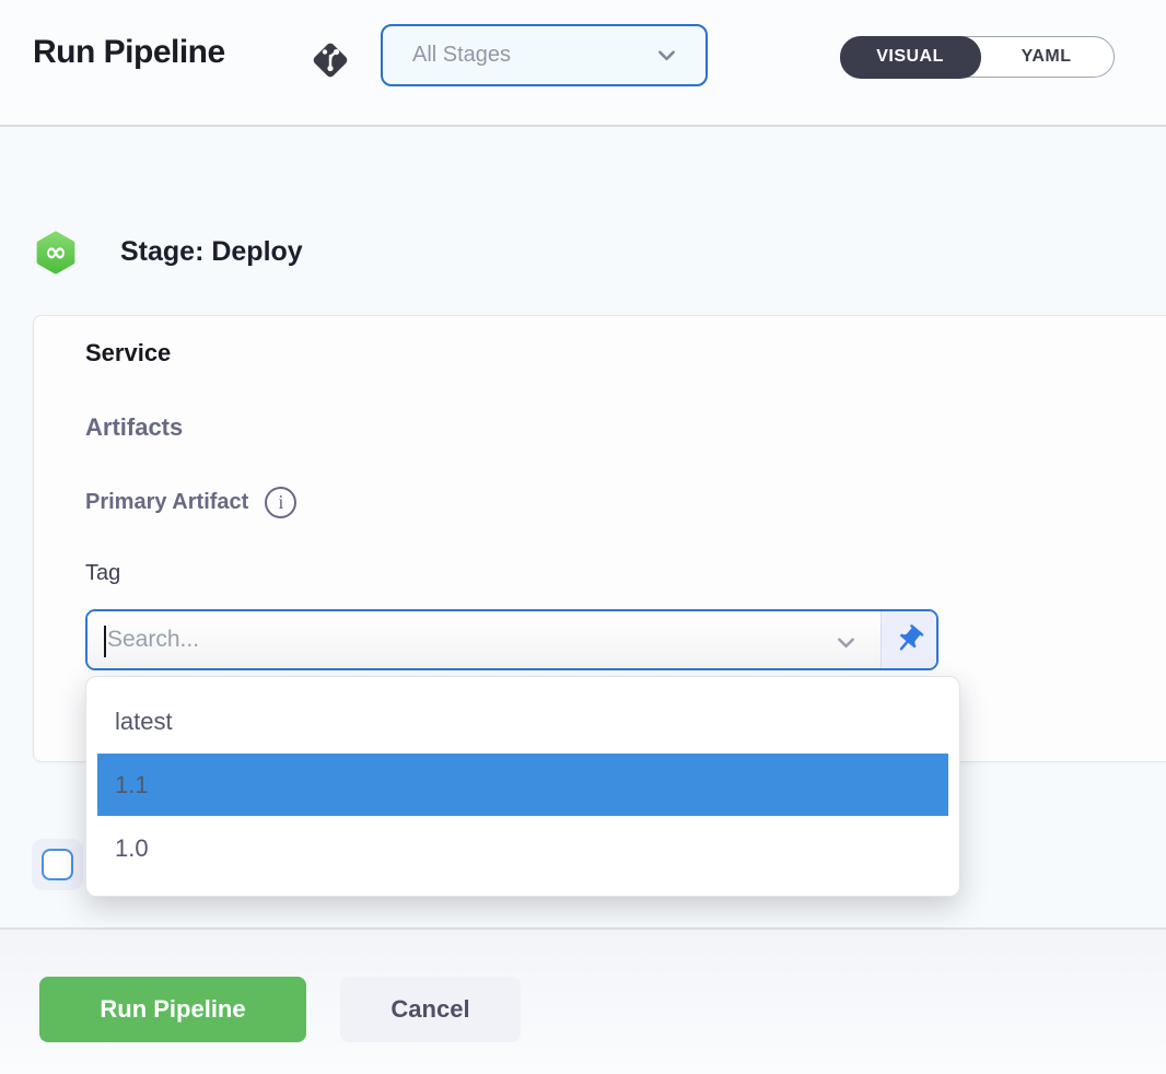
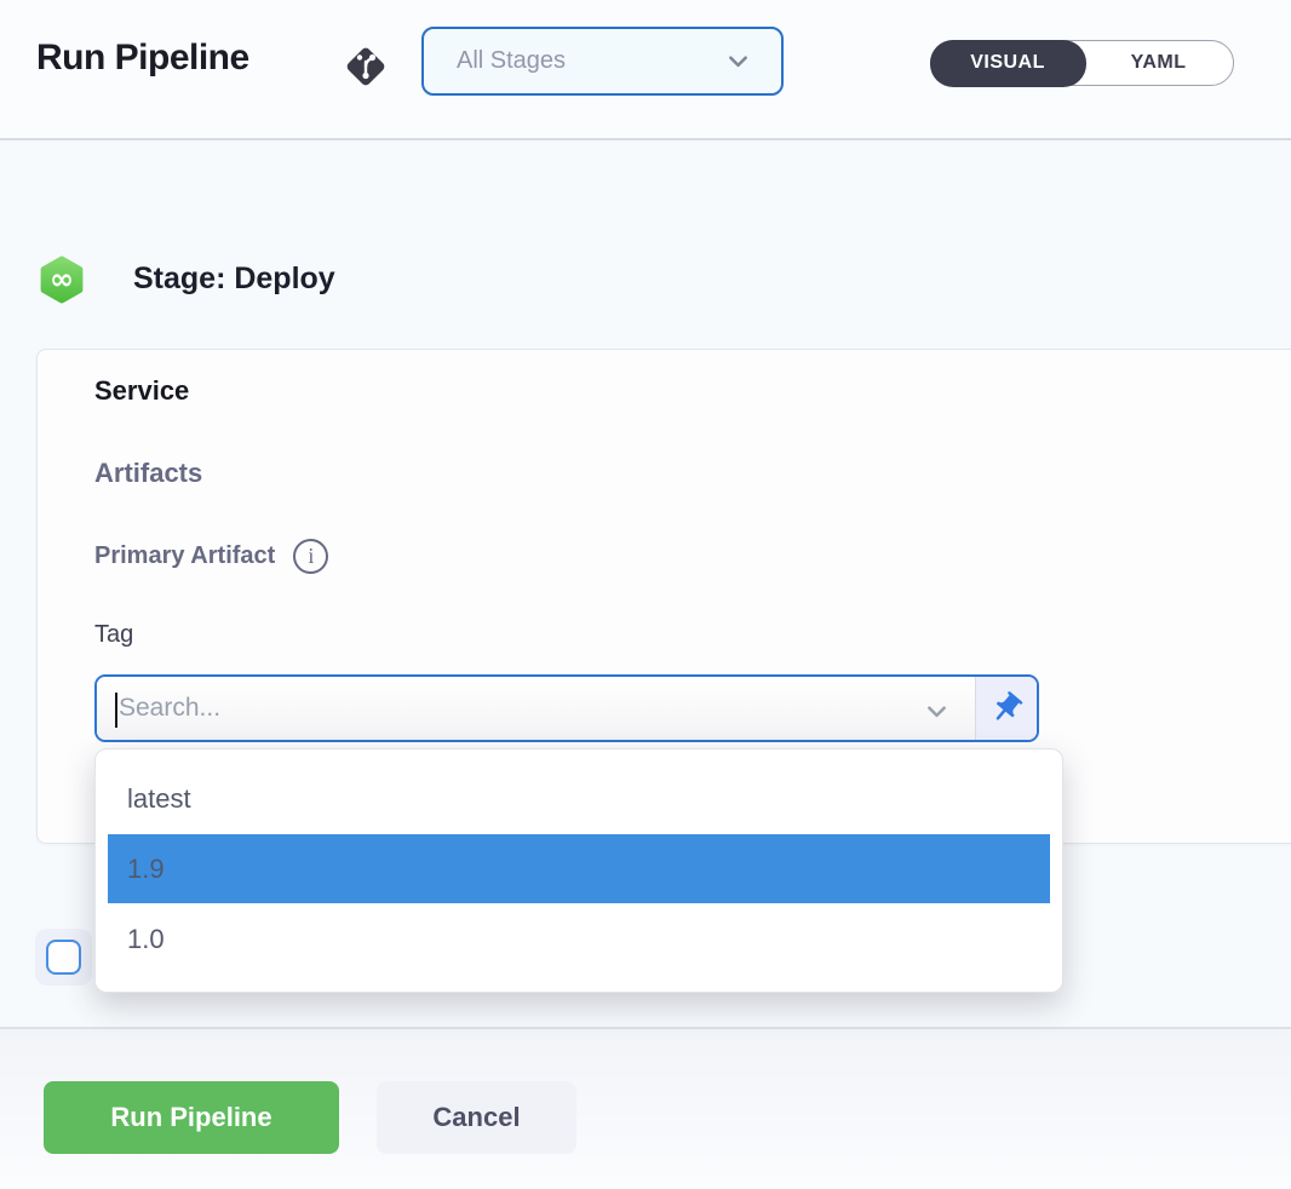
  Run Pipeline
  All Stages
  VISUAL
  YAML
  ∞
  Stage: Deploy
  Service
  Artifacts
  Primary Artifact
  i
  Tag
  Search...
  latest
- 1.1
+ 1.9
  1.0
  Run Pipeline
  Cancel
